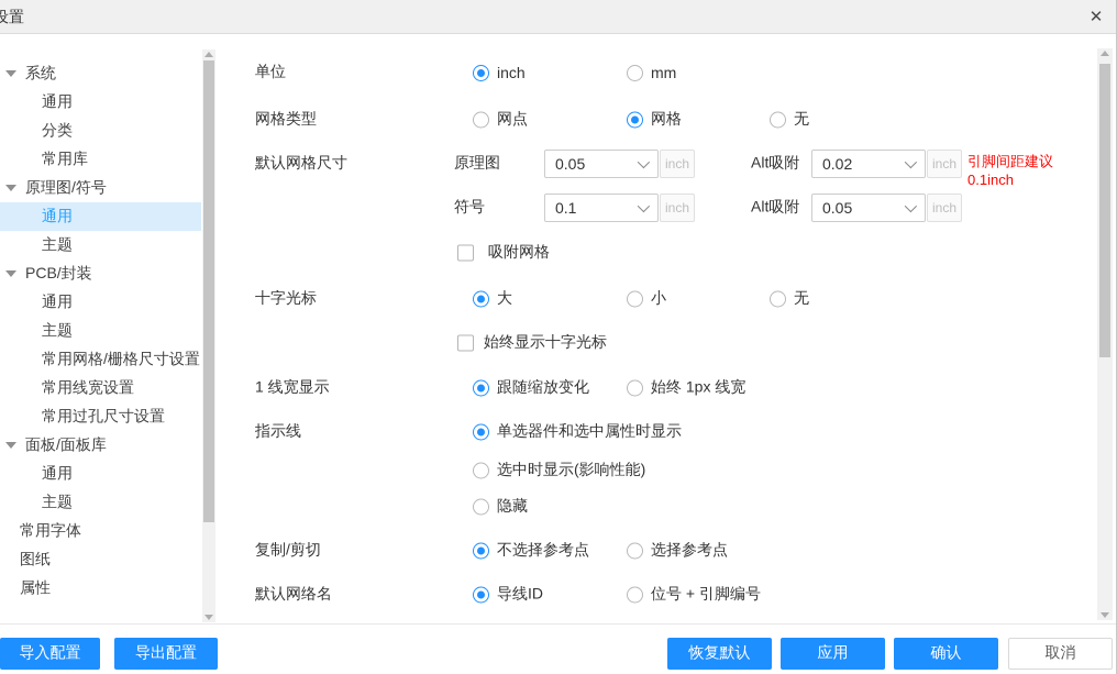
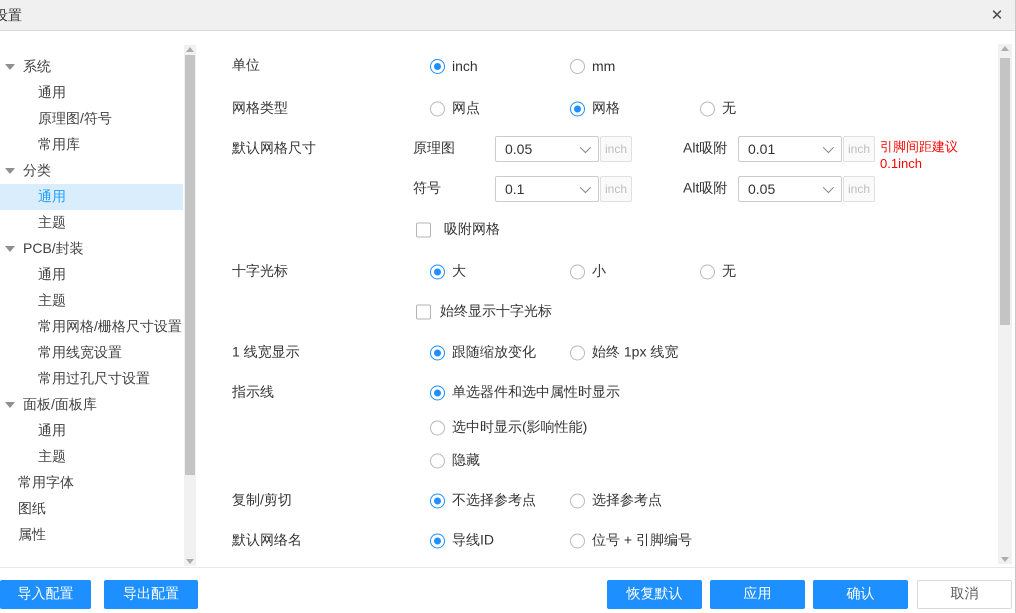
  设置
  ✕
  系统
  通用
- 分类
+ 原理图/符号
  常用库
- 原理图/符号
+ 分类
  通用
  主题
  PCB/封装
  通用
  主题
  常用网格/栅格尺寸设置
  常用线宽设置
  常用过孔尺寸设置
  面板/面板库
  通用
  主题
  常用字体
  图纸
  属性
  单位
  inch
  mm
  网格类型
  网点
  网格
  无
  默认网格尺寸
  原理图
  0.05
  inch
  Alt吸附
- 0.02
+ 0.01
  inch
  引脚间距建议
  0.1inch
  符号
  0.1
  inch
  Alt吸附
  0.05
  inch
  吸附网格
  十字光标
  大
  小
  无
  始终显示十字光标
  1 线宽显示
  跟随缩放变化
  始终 1px 线宽
  指示线
  单选器件和选中属性时显示
  选中时显示(影响性能)
  隐藏
  复制/剪切
  不选择参考点
  选择参考点
  默认网络名
  导线ID
  位号 + 引脚编号
  导入配置
  导出配置
  恢复默认
  应用
  确认
  取消
